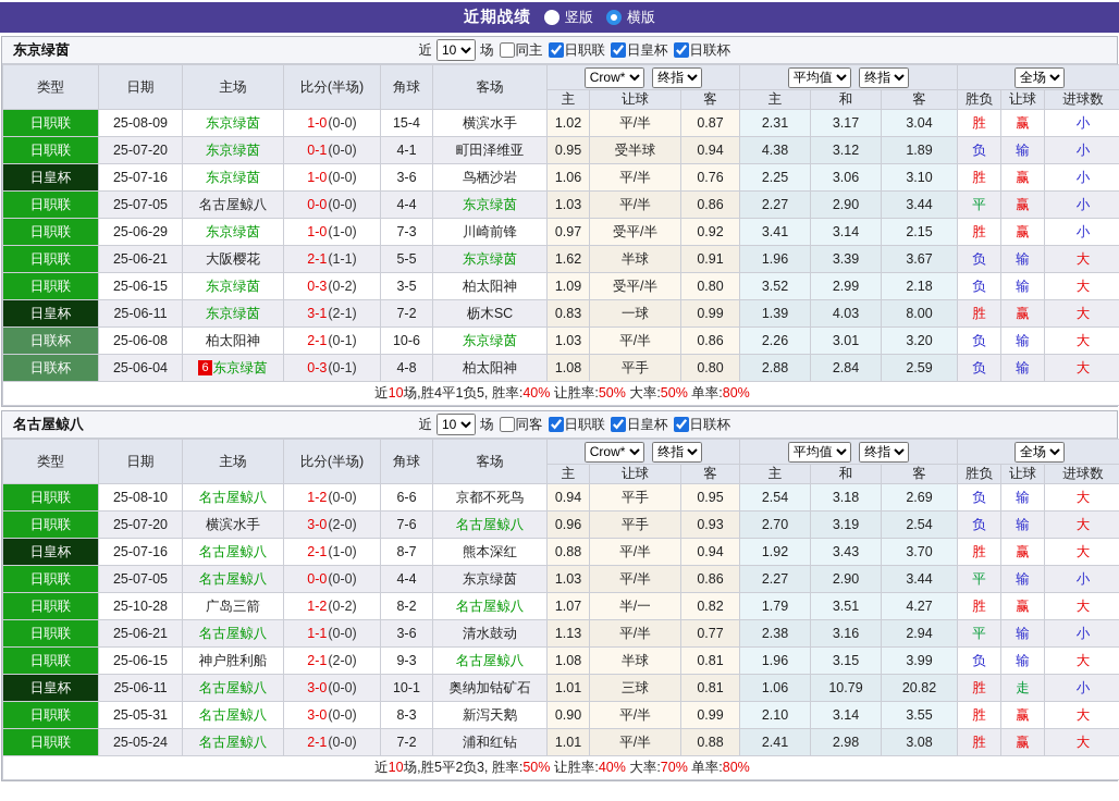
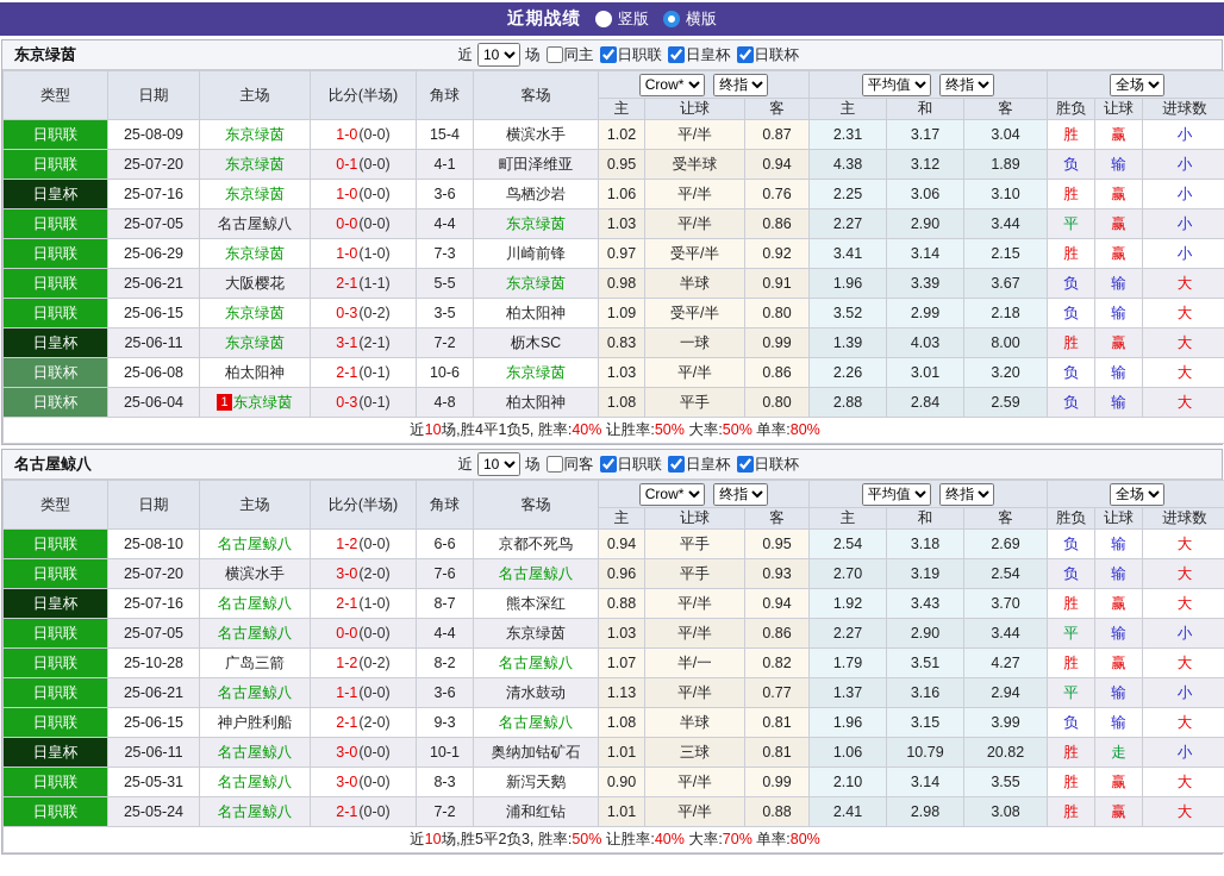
  近期战绩
  竖版
  横版
  东京绿茵
  近
  10
  场
  同主
  日职联
  日皇杯
  日联杯
  类型	日期	主场	比分(半场)	角球	客场	Crow* 终指	平均值 终指	全场
  主	让球	客	主	和	客	胜负	让球	进球数
  日职联	25-08-09	东京绿茵	1-0(0-0)	15-4	横滨水手	1.02	平/半	0.87	2.31	3.17	3.04	胜	赢	小
  日职联	25-07-20	东京绿茵	0-1(0-0)	4-1	町田泽维亚	0.95	受半球	0.94	4.38	3.12	1.89	负	输	小
  日皇杯	25-07-16	东京绿茵	1-0(0-0)	3-6	鸟栖沙岩	1.06	平/半	0.76	2.25	3.06	3.10	胜	赢	小
  日职联	25-07-05	名古屋鲸八	0-0(0-0)	4-4	东京绿茵	1.03	平/半	0.86	2.27	2.90	3.44	平	赢	小
  日职联	25-06-29	东京绿茵	1-0(1-0)	7-3	川崎前锋	0.97	受平/半	0.92	3.41	3.14	2.15	胜	赢	小
- 日职联	25-06-21	大阪樱花	2-1(1-1)	5-5	东京绿茵	1.62	半球	0.91	1.96	3.39	3.67	负	输	大
+ 日职联	25-06-21	大阪樱花	2-1(1-1)	5-5	东京绿茵	0.98	半球	0.91	1.96	3.39	3.67	负	输	大
  日职联	25-06-15	东京绿茵	0-3(0-2)	3-5	柏太阳神	1.09	受平/半	0.80	3.52	2.99	2.18	负	输	大
  日皇杯	25-06-11	东京绿茵	3-1(2-1)	7-2	枥木SC	0.83	一球	0.99	1.39	4.03	8.00	胜	赢	大
  日联杯	25-06-08	柏太阳神	2-1(0-1)	10-6	东京绿茵	1.03	平/半	0.86	2.26	3.01	3.20	负	输	大
- 日联杯	25-06-04	6 东京绿茵	0-3(0-1)	4-8	柏太阳神	1.08	平手	0.80	2.88	2.84	2.59	负	输	大
+ 日联杯	25-06-04	1 东京绿茵	0-3(0-1)	4-8	柏太阳神	1.08	平手	0.80	2.88	2.84	2.59	负	输	大
  近10场,胜4平1负5, 胜率:40% 让胜率:50% 大率:50% 单率:80%
  名古屋鲸八
  近
  10
  场
  同客
  日职联
  日皇杯
  日联杯
  类型	日期	主场	比分(半场)	角球	客场	Crow* 终指	平均值 终指	全场
  主	让球	客	主	和	客	胜负	让球	进球数
  日职联	25-08-10	名古屋鲸八	1-2(0-0)	6-6	京都不死鸟	0.94	平手	0.95	2.54	3.18	2.69	负	输	大
  日职联	25-07-20	横滨水手	3-0(2-0)	7-6	名古屋鲸八	0.96	平手	0.93	2.70	3.19	2.54	负	输	大
  日皇杯	25-07-16	名古屋鲸八	2-1(1-0)	8-7	熊本深红	0.88	平/半	0.94	1.92	3.43	3.70	胜	赢	大
  日职联	25-07-05	名古屋鲸八	0-0(0-0)	4-4	东京绿茵	1.03	平/半	0.86	2.27	2.90	3.44	平	输	小
  日职联	25-10-28	广岛三箭	1-2(0-2)	8-2	名古屋鲸八	1.07	半/一	0.82	1.79	3.51	4.27	胜	赢	大
- 日职联	25-06-21	名古屋鲸八	1-1(0-0)	3-6	清水鼓动	1.13	平/半	0.77	2.38	3.16	2.94	平	输	小
+ 日职联	25-06-21	名古屋鲸八	1-1(0-0)	3-6	清水鼓动	1.13	平/半	0.77	1.37	3.16	2.94	平	输	小
  日职联	25-06-15	神户胜利船	2-1(2-0)	9-3	名古屋鲸八	1.08	半球	0.81	1.96	3.15	3.99	负	输	大
  日皇杯	25-06-11	名古屋鲸八	3-0(0-0)	10-1	奥纳加钴矿石	1.01	三球	0.81	1.06	10.79	20.82	胜	走	小
  日职联	25-05-31	名古屋鲸八	3-0(0-0)	8-3	新泻天鹅	0.90	平/半	0.99	2.10	3.14	3.55	胜	赢	大
  日职联	25-05-24	名古屋鲸八	2-1(0-0)	7-2	浦和红钻	1.01	平/半	0.88	2.41	2.98	3.08	胜	赢	大
  近10场,胜5平2负3, 胜率:50% 让胜率:40% 大率:70% 单率:80%
